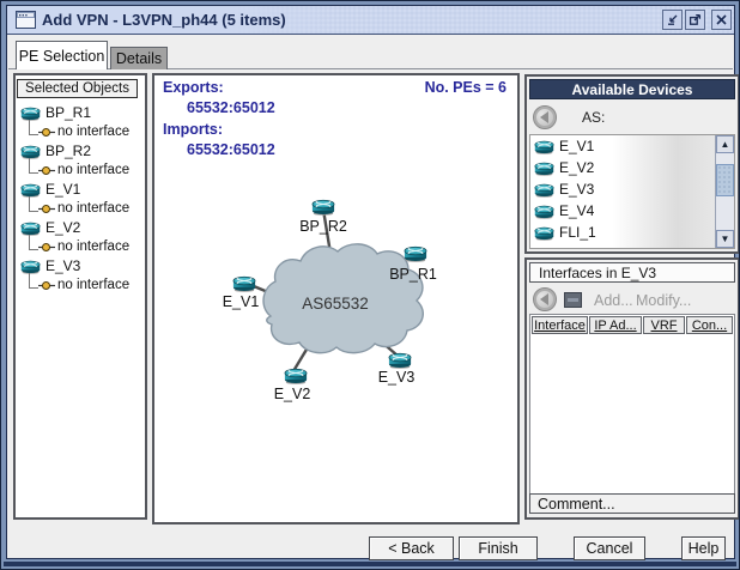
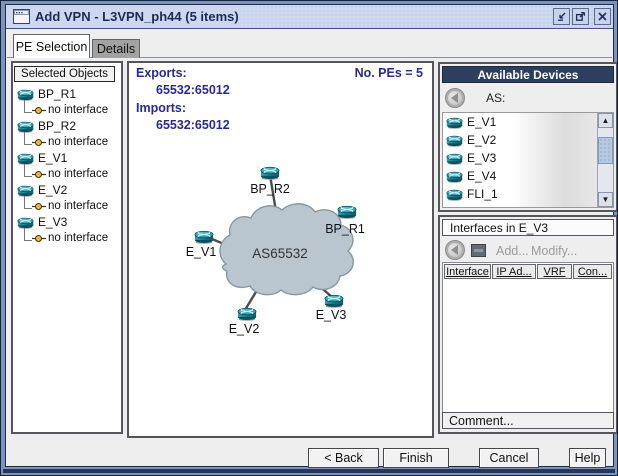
  Add VPN - L3VPN_ph44 (5 items)
  PE Selection
  Details
  Selected Objects
  BP_R1
  no interface
  BP_R2
  no interface
  E_V1
  no interface
  E_V2
  no interface
  E_V3
  no interface
  AS65532
  BP_R2
  BP_R1
  E_V1
  E_V2
  E_V3
  Exports:
  65532:65012
  Imports:
  65532:65012
- No. PEs = 6
+ No. PEs = 5
  Available Devices
  AS:
  E_V1
  E_V2
  E_V3
  E_V4
  FLI_1
  ▲
  ▼
  Interfaces in E_V3
  Add...
  Modify...
  Interface
  IP Ad...
  VRF
  Con...
  Comment...
  < Back
  Finish
  Cancel
  Help
